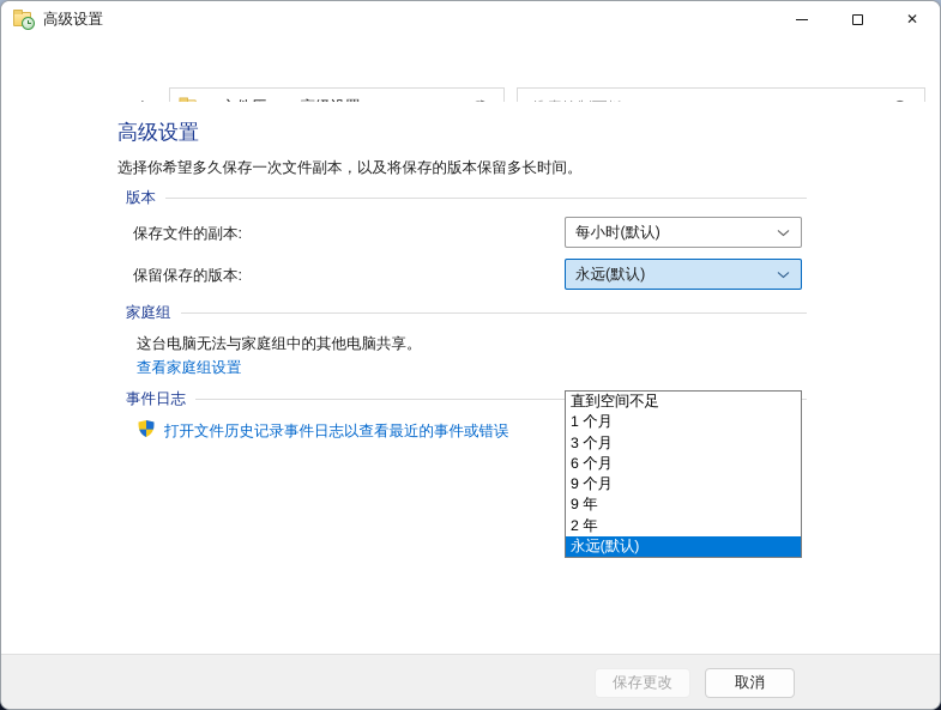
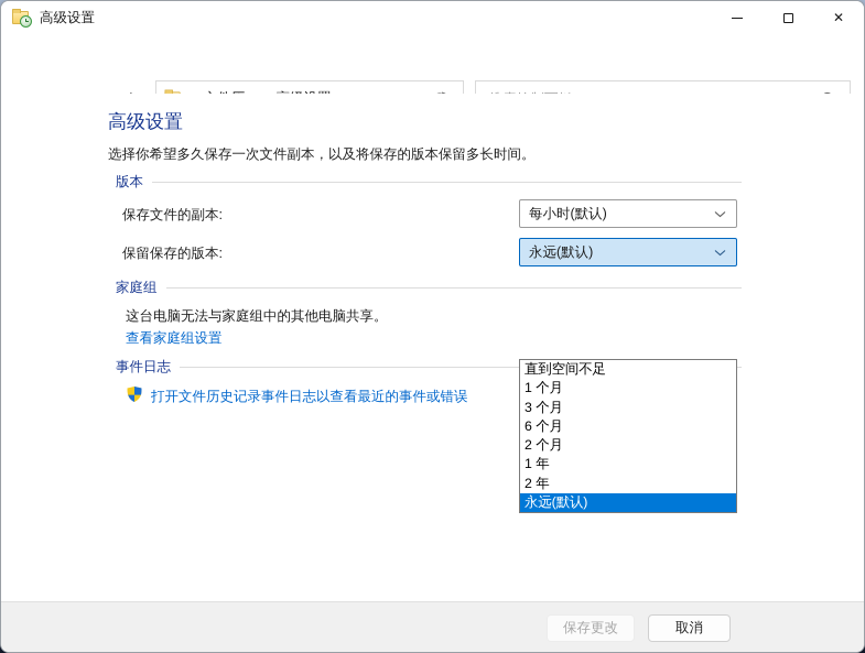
  高级设置
  ✕
  高级设置
  选择你希望多久保存一次文件副本，以及将保存的版本保留多长时间。
  版本
  保存文件的副本:
  每小时(默认)
  保留保存的版本:
  永远(默认)
  家庭组
  这台电脑无法与家庭组中的其他电脑共享。
  查看家庭组设置
  事件日志
  打开文件历史记录事件日志以查看最近的事件或错误
  直到空间不足
  1 个月
  3 个月
  6 个月
- 9 个月
+ 2 个月
- 9 年
+ 1 年
  2 年
  永远(默认)
  保存更改
  取消
